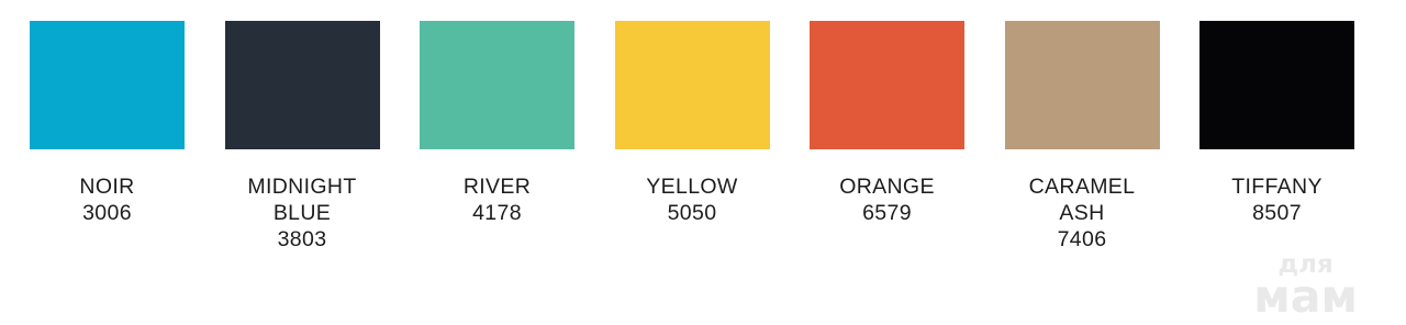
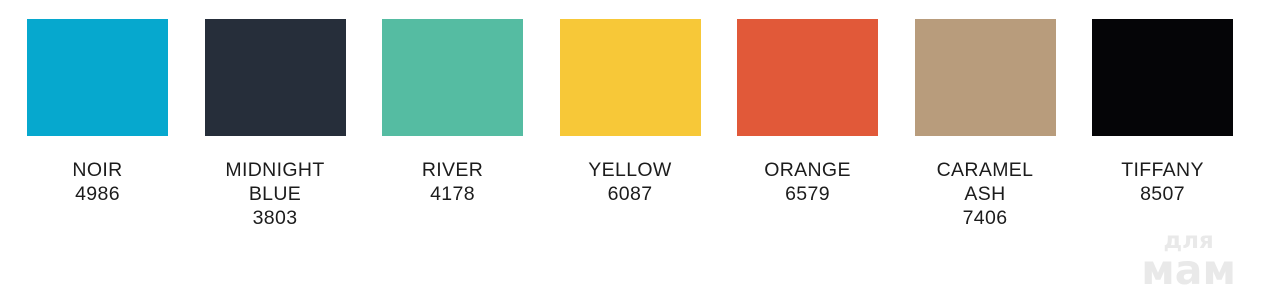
  NOIR
- 3006
+ 4986
  MIDNIGHT
  BLUE
  3803
  RIVER
  4178
  YELLOW
- 5050
+ 6087
  ORANGE
  6579
  CARAMEL
  ASH
  7406
  TIFFANY
  8507
